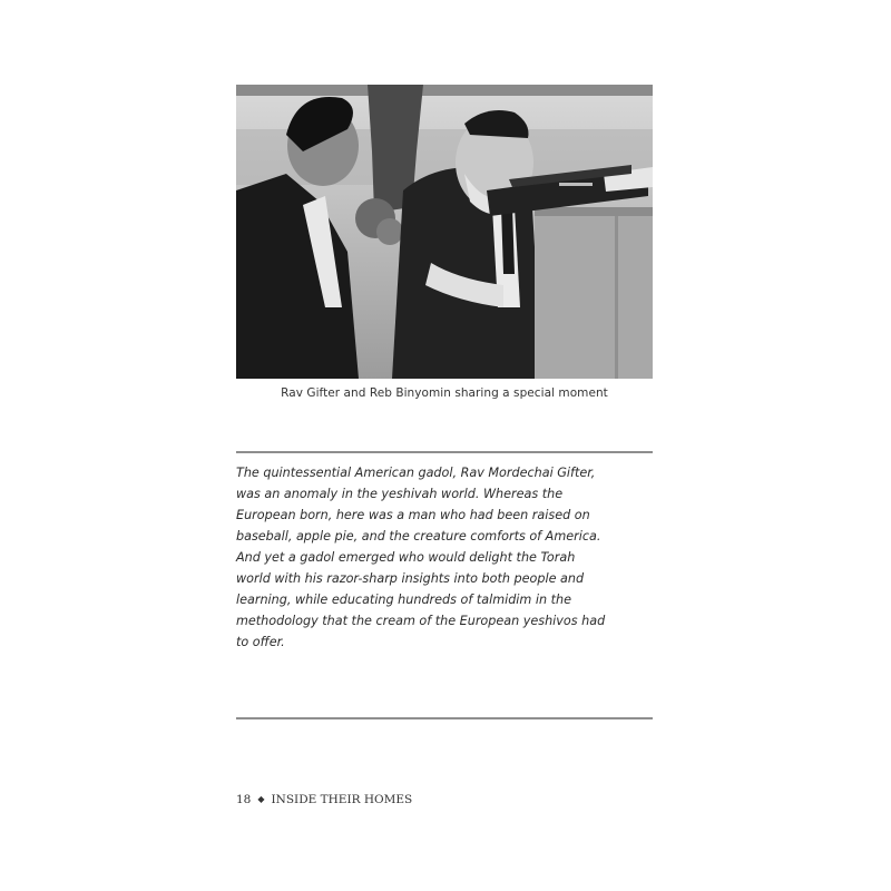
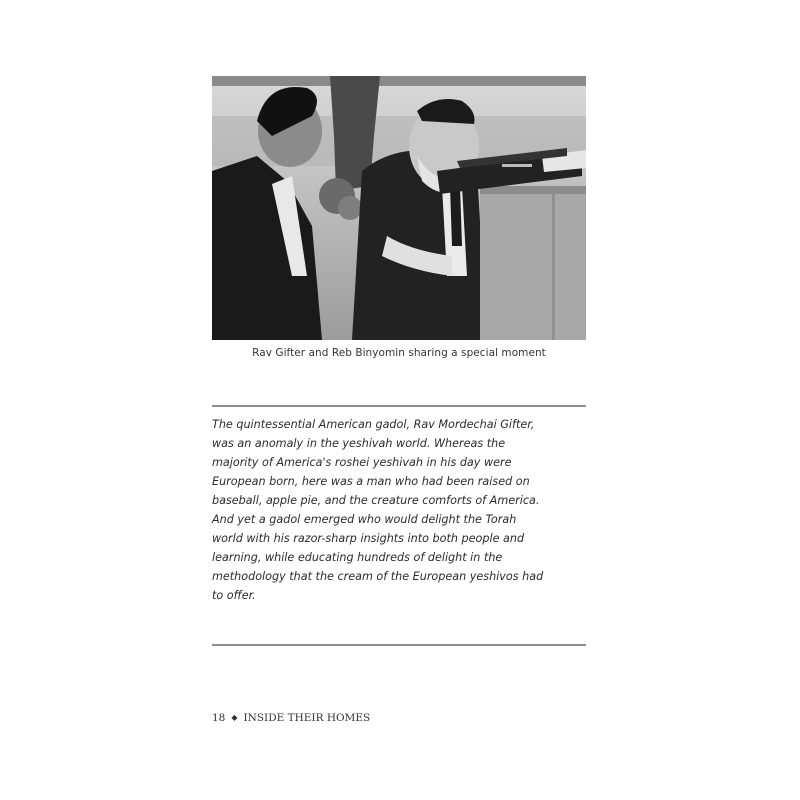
  Rav Gifter and Reb Binyomin sharing a special moment
  The quintessential American gadol, Rav Mordechai Gifter,
  was an anomaly in the yeshivah world. Whereas the
+ majority of America's roshei yeshivah in his day were
  European born, here was a man who had been raised on
  baseball, apple pie, and the creature comforts of America.
  And yet a gadol emerged who would delight the Torah
  world with his razor-sharp insights into both people and
- learning, while educating hundreds of talmidim in the
+ learning, while educating hundreds of delight in the
  methodology that the cream of the European yeshivos had
  to offer.
  18 ◆ INSIDE THEIR HOMES
